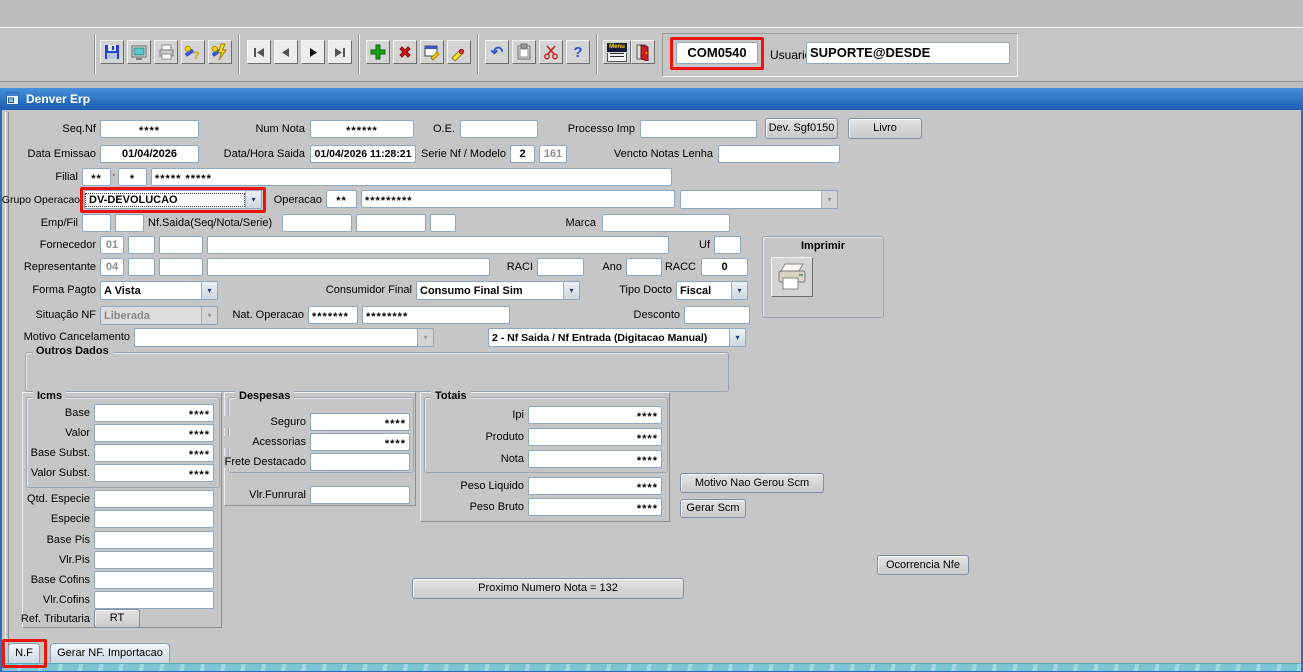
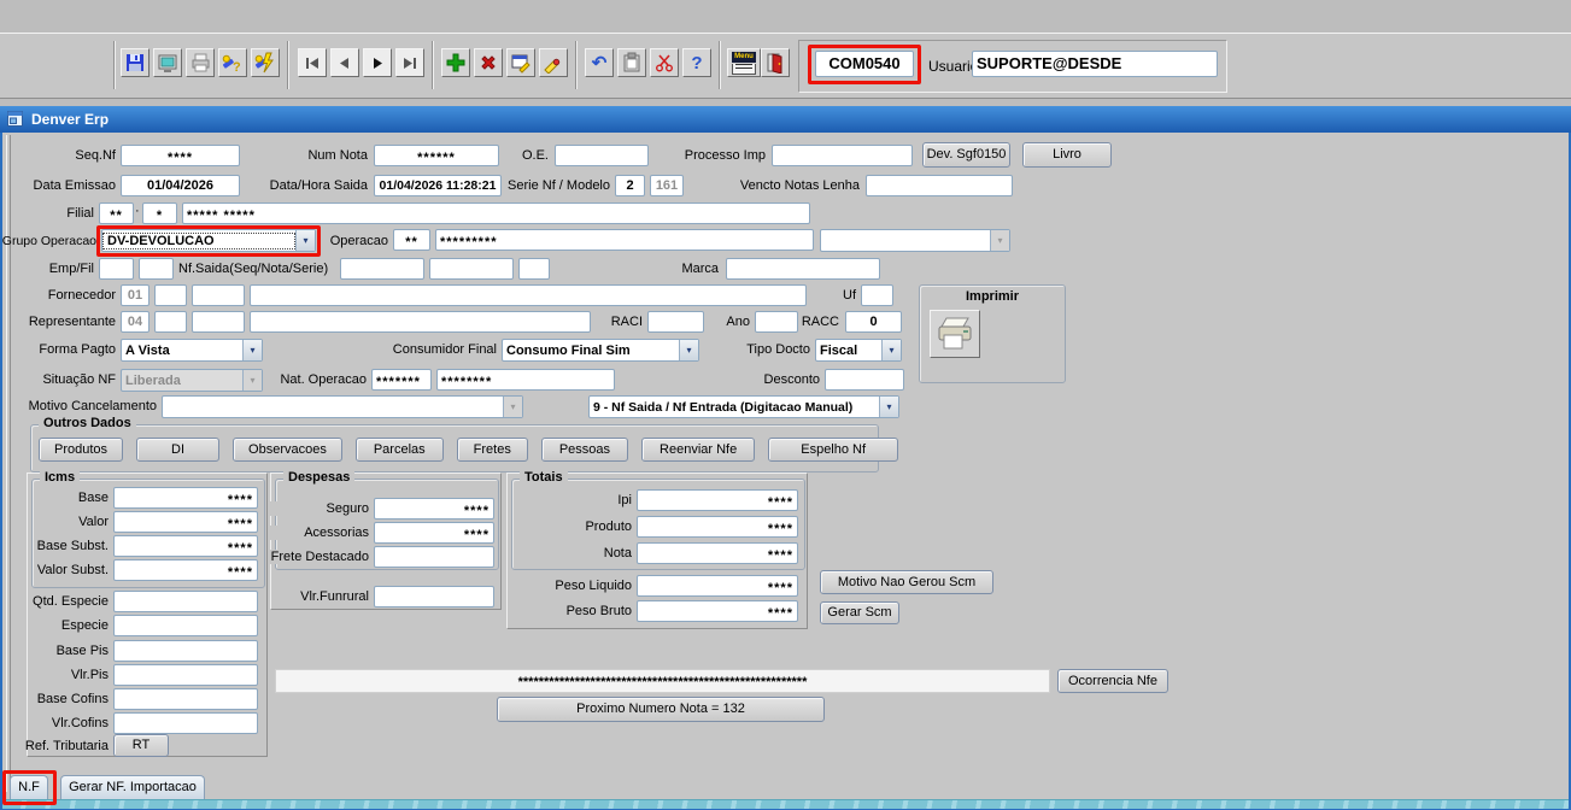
  ?
  ↶
  ?
  COM0540
  Usuari
  SUPORTE@DESDE
  Denver Erp
  Seq.Nf
  ****
  Num Nota
  ******
  O.E.
  Processo Imp
  Dev. Sgf0150
  Livro
  Data Emissao
  01/04/2026
  Data/Hora Saida
  01/04/2026 11:28:21
  Serie Nf / Modelo
  2
  161
  Vencto Notas Lenha
  Filial
  **
  ·
  *
  ***** *****
  Grupo Operacao
  DV-DEVOLUCAO
  ▾
  Operacao
  **
  *********
  ▾
  Emp/Fil
  Nf.Saida(Seq/Nota/Serie)
  Marca
  Fornecedor
  01
  Uf
  Representante
  04
  RACI
  Ano
  RACC
  0
  Forma Pagto
  A Vista
  ▾
  Consumidor Final
  Consumo Final Sim
  ▾
  Tipo Docto
  Fiscal
  ▾
  Imprimir
  Situação NF
  Liberada
  ▾
  Nat. Operacao
  *******
  ********
  Desconto
  Motivo Cancelamento
  ▾
- 2 - Nf Saida / Nf Entrada (Digitacao Manual)
+ 9 - Nf Saida / Nf Entrada (Digitacao Manual)
  ▾
  Outros Dados
+ Produtos
+ DI
+ Observacoes
+ Parcelas
+ Fretes
+ Pessoas
+ Reenviar Nfe
+ Espelho Nf
  Icms
  Base
  ****
  Valor
  ****
  Base Subst.
  ****
  Valor Subst.
  ****
  Qtd. Especie
  Especie
  Base Pis
  Vlr.Pis
  Base Cofins
  Vlr.Cofins
  Ref. Tributaria
  RT
  Despesas
  Seguro
  ****
  Acessorias
  ****
  Frete Destacado
  Vlr.Funrural
  Totais
  Ipi
  ****
  Produto
  ****
  Nota
  ****
  Peso Liquido
  ****
  Peso Bruto
  ****
  Motivo Nao Gerou Scm
  Gerar Scm
+ ********************************************************
  Ocorrencia Nfe
  Proximo Numero Nota = 132
  N.F
  Gerar NF. Importacao
